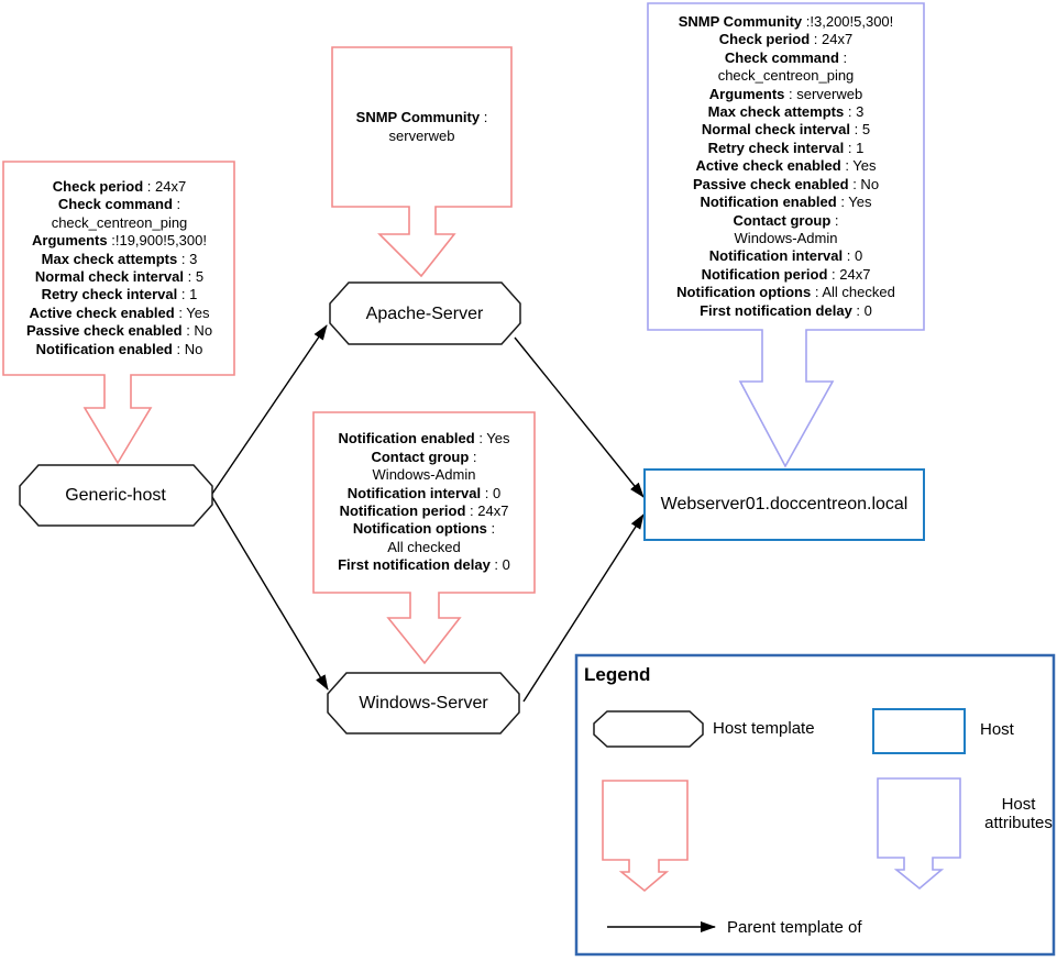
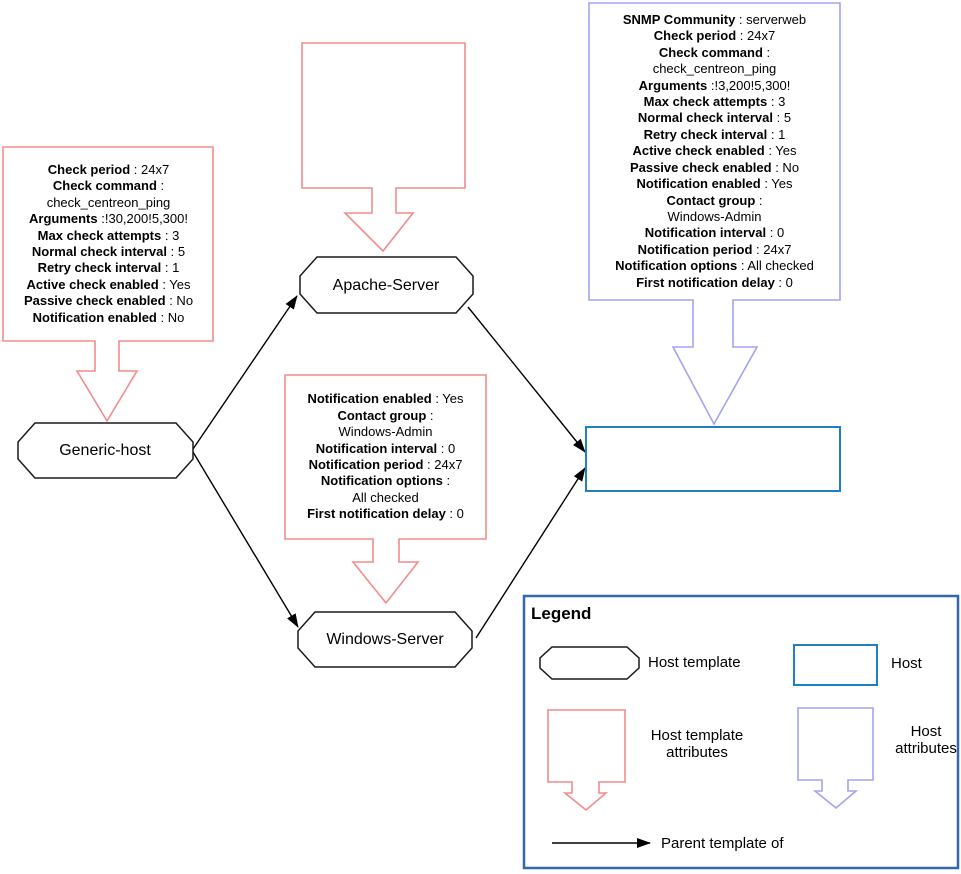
  Check period : 24x7
  Check command :
  check_centreon_ping
- Arguments :!19,900!5,300!
+ Arguments :!30,200!5,300!
  Max check attempts : 3
  Normal check interval : 5
  Retry check interval : 1
  Active check enabled : Yes
  Passive check enabled : No
  Notification enabled : No
- SNMP Community :
- serverweb
  Notification enabled : Yes
  Contact group :
  Windows-Admin
  Notification interval : 0
  Notification period : 24x7
  Notification options :
  All checked
  First notification delay : 0
- SNMP Community :!3,200!5,300!
+ SNMP Community : serverweb
  Check period : 24x7
  Check command :
  check_centreon_ping
- Arguments : serverweb
+ Arguments :!3,200!5,300!
  Max check attempts : 3
  Normal check interval : 5
  Retry check interval : 1
  Active check enabled : Yes
  Passive check enabled : No
  Notification enabled : Yes
  Contact group :
  Windows-Admin
  Notification interval : 0
  Notification period : 24x7
  Notification options : All checked
  First notification delay : 0
  Generic-host
  Apache-Server
  Windows-Server
- Webserver01.doccentreon.local
  Legend
  Host template
  Host
+ Host template attributes
  Host attributes
  Parent template of
